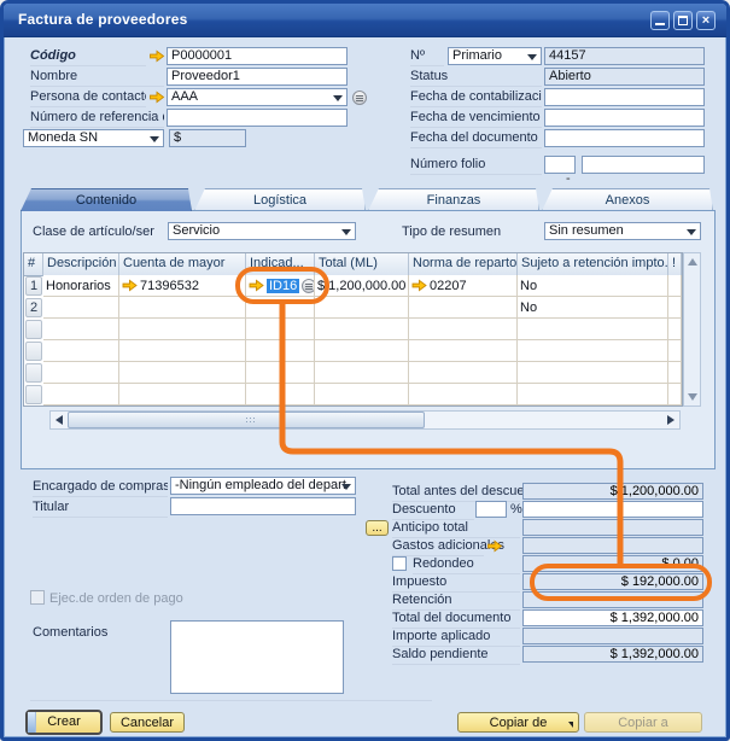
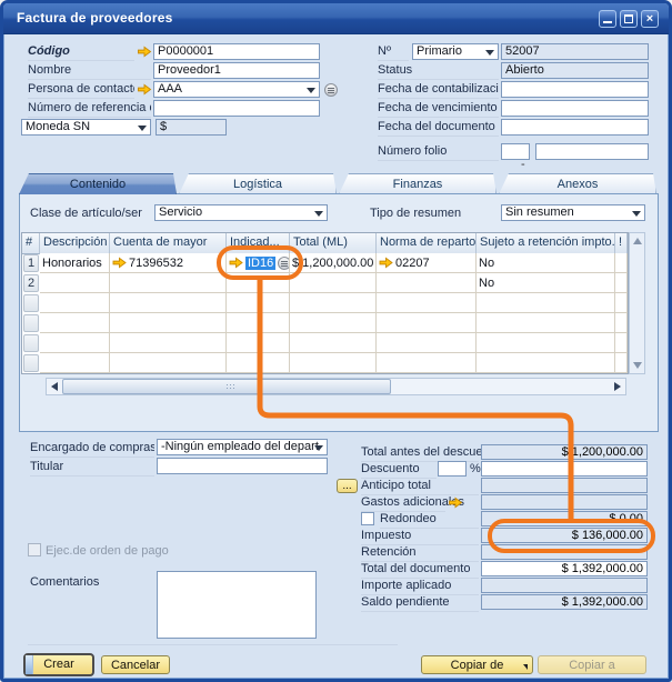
  Factura de proveedores
  ×
  Código
  P0000001
  Nombre
  Proveedor1
  Persona de contact
  AAA
  Número de referencia
  Moneda SN
  $
  Nº
  Primario
- 44157
+ 52007
  Status
  Abierto
  Fecha de contabilizaci
  Fecha de vencimiento
  Fecha del documento
  Número folio
  -
  Contenido
  Logística
  Finanzas
  Anexos
  Clase de artículo/ser
  Servicio
  Tipo de resumen
  Sin resumen
  #
  Descripción
  Cuenta de mayor
  Indicad...
  Total (ML)
  Norma de reparto
  Sujeto a retención impto.
  !
  1
  Honorarios
  71396532
  ID16
  $ 1,200,000.00
  02207
  No
  2
  No
  Encargado de compras
  -Ningún empleado del depart
  Titular
  Total antes del descu
  $ 1,200,000.00
  Descuento
  %
  ...
  Anticipo total
  Gastos adiciona
  Redondeo
  Impuesto
- $ 192,000.00
+ $ 136,000.00
  Retención
  Total del documento
  $ 1,392,000.00
  Importe aplicado
  Saldo pendiente
  $ 1,392,000.00
  Ejec.de orden de pago
  Comentarios
  Crear
  Cancelar
  Copiar de
  Copiar a
